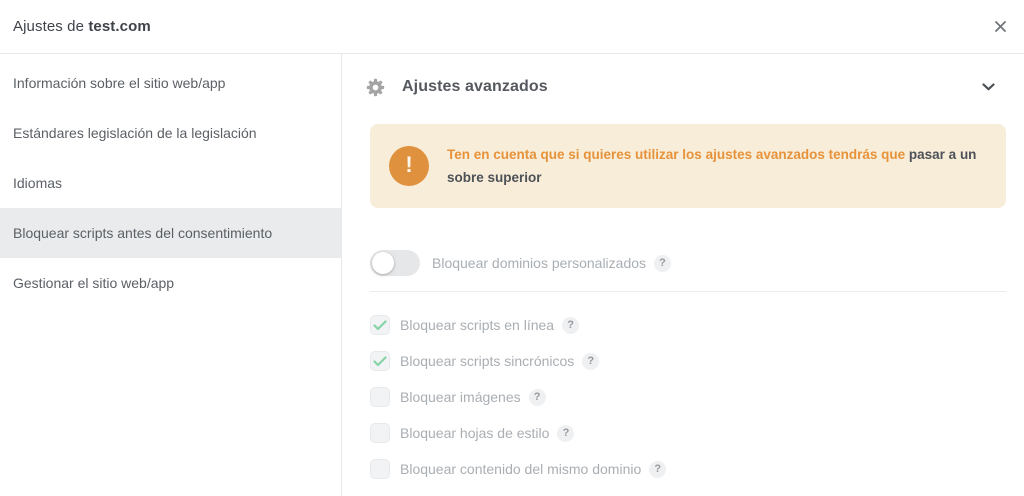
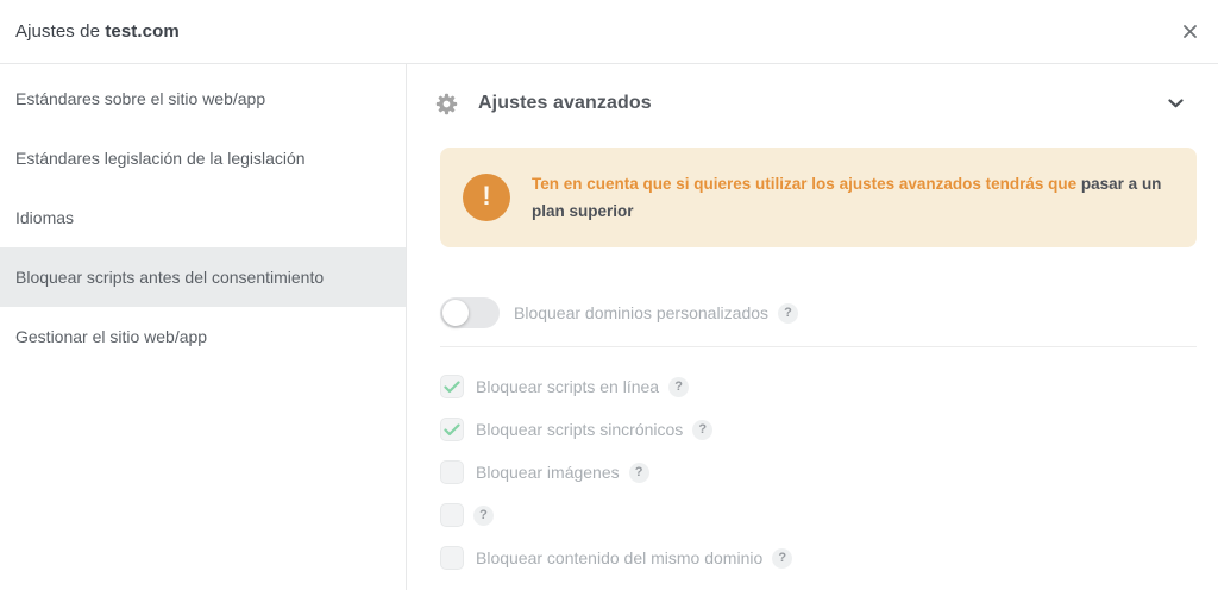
  Ajustes de test.com
- Información sobre el sitio web/app
+ Estándares sobre el sitio web/app
  Estándares legislación de la legislación
  Idiomas
  Bloquear scripts antes del consentimiento
  Gestionar el sitio web/app
  Ajustes avanzados
  !
- Ten en cuenta que si quieres utilizar los ajustes avanzados tendrás que pasar a un sobre superior
+ Ten en cuenta que si quieres utilizar los ajustes avanzados tendrás que pasar a un plan superior
  Bloquear dominios personalizados
  ?
  Bloquear scripts en línea
  ?
  Bloquear scripts sincrónicos
  ?
  Bloquear imágenes
  ?
- Bloquear hojas de estilo
  ?
  Bloquear contenido del mismo dominio
  ?
